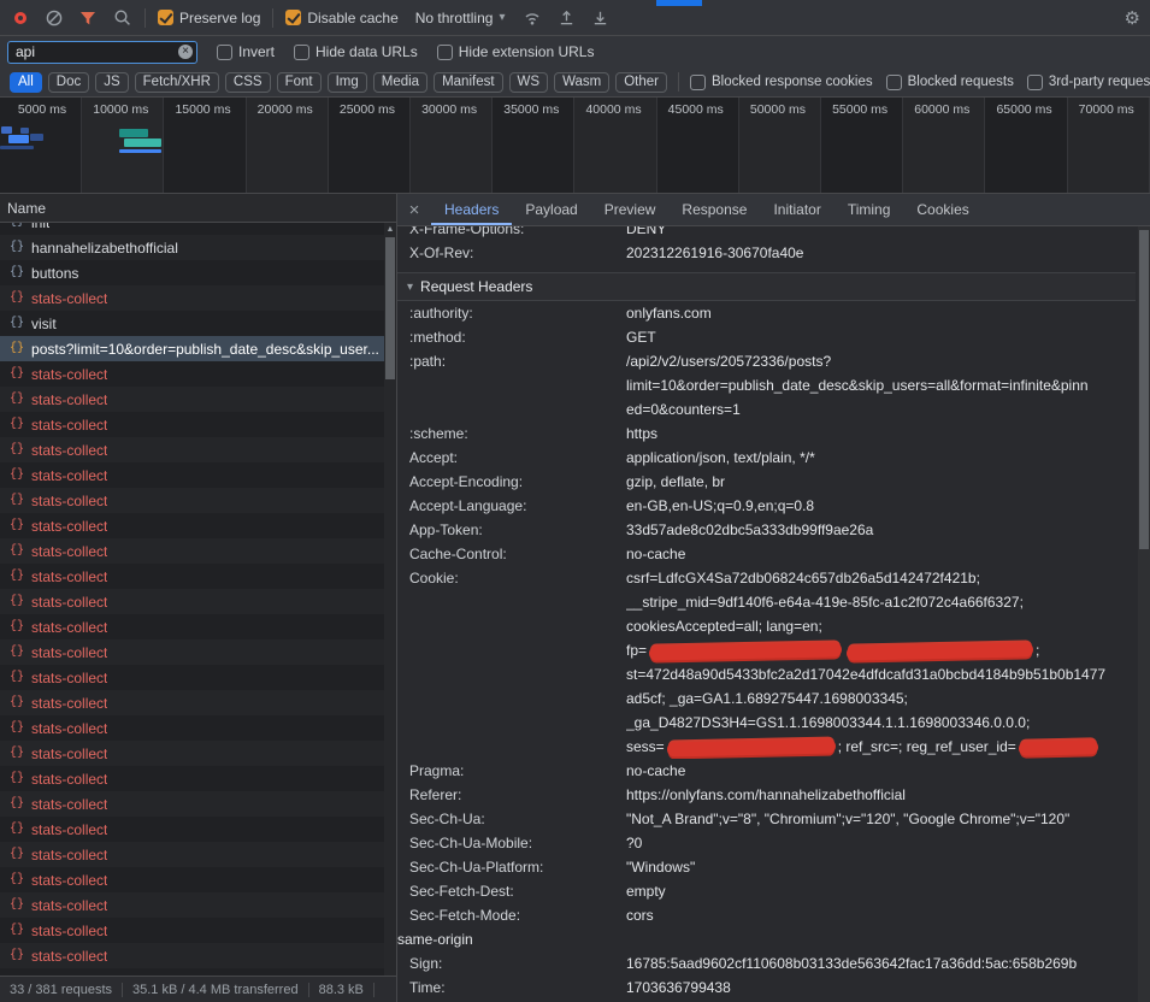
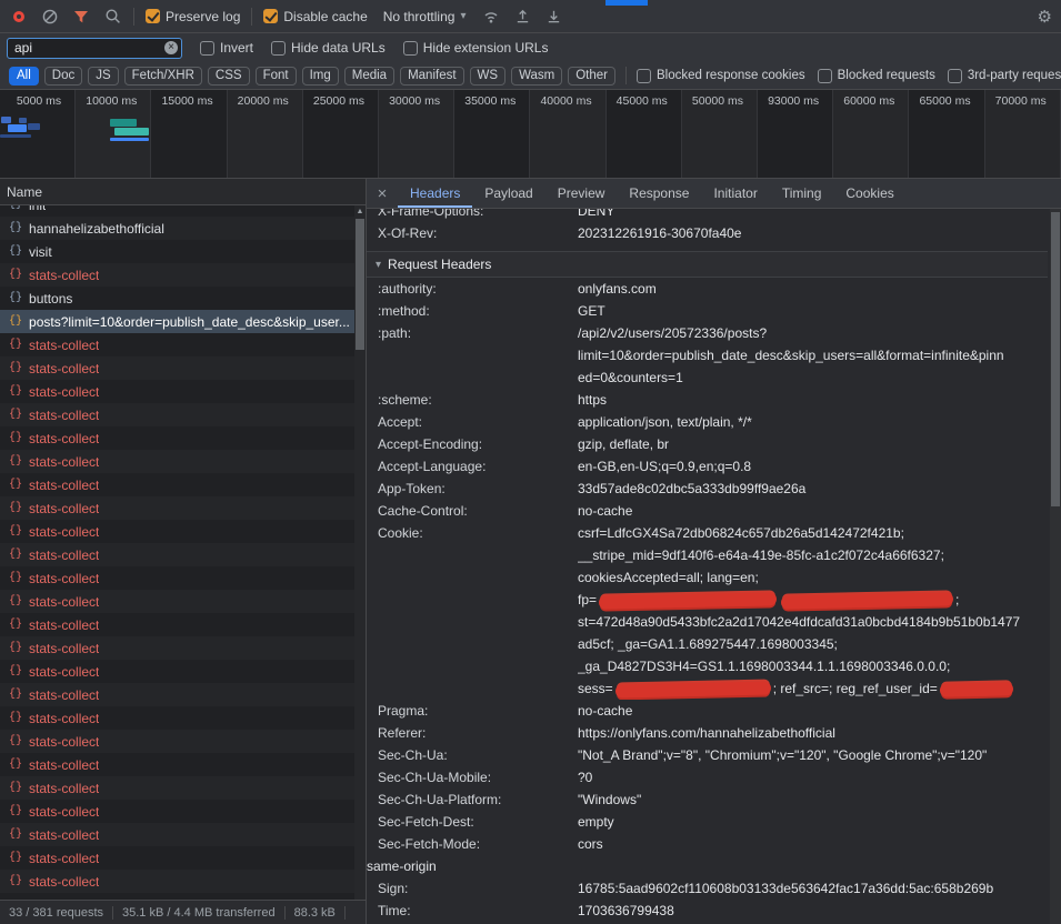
  Preserve log
  Disable cache
  No throttling
  ▾
  ⚙
  api
  ×
  Invert
  Hide data URLs
  Hide extension URLs
  All
  Doc
  JS
  Fetch/XHR
  CSS
  Font
  Img
  Media
  Manifest
  WS
  Wasm
  Other
  Blocked response cookies
  Blocked requests
  3rd-party reques
  5000 ms
  10000 ms
  15000 ms
  20000 ms
  25000 ms
  30000 ms
  35000 ms
  40000 ms
  45000 ms
  50000 ms
- 55000 ms
+ 93000 ms
  60000 ms
  65000 ms
  70000 ms
  Name
  {}
  init
  {}
  hannahelizabethofficial
  {}
- buttons
+ visit
  {}
  stats-collect
  {}
- visit
+ buttons
  {}
  posts?limit=10&order=publish_date_desc&skip_user...
  {}
  stats-collect
  {}
  stats-collect
  {}
  stats-collect
  {}
  stats-collect
  {}
  stats-collect
  {}
  stats-collect
  {}
  stats-collect
  {}
  stats-collect
  {}
  stats-collect
  {}
  stats-collect
  {}
  stats-collect
  {}
  stats-collect
  {}
  stats-collect
  {}
  stats-collect
  {}
  stats-collect
  {}
  stats-collect
  {}
  stats-collect
  {}
  stats-collect
  {}
  stats-collect
  {}
  stats-collect
  {}
  stats-collect
  {}
  stats-collect
  {}
  stats-collect
  {}
  stats-collect
  33 / 381 requests
  35.1 kB / 4.4 MB transferred
  88.3 kB
  ×
  Headers
  Payload
  Preview
  Response
  Initiator
  Timing
  Cookies
  X-Frame-Options:
  DENY
  X-Of-Rev:
  202312261916-30670fa40e
  ▾
  Request Headers
  :authority:
  onlyfans.com
  :method:
  GET
  :path:
  /api2/v2/users/20572336/posts?
  limit=10&order=publish_date_desc&skip_users=all&format=infinite&pinn
  ed=0&counters=1
  :scheme:
  https
  Accept:
  application/json, text/plain, */*
  Accept-Encoding:
  gzip, deflate, br
  Accept-Language:
  en-GB,en-US;q=0.9,en;q=0.8
  App-Token:
  33d57ade8c02dbc5a333db99ff9ae26a
  Cache-Control:
  no-cache
  Cookie:
  csrf=LdfcGX4Sa72db06824c657db26a5d142472f421b;
  __stripe_mid=9df140f6-e64a-419e-85fc-a1c2f072c4a66f6327;
  cookiesAccepted=all; lang=en;
  fp= ;
  st=472d48a90d5433bfc2a2d17042e4dfdcafd31a0bcbd4184b9b51b0b1477
  ad5cf; _ga=GA1.1.689275447.1698003345;
  _ga_D4827DS3H4=GS1.1.1698003344.1.1.1698003346.0.0.0;
  sess= ; ref_src=; reg_ref_user_id=
  Pragma:
  no-cache
  Referer:
  https://onlyfans.com/hannahelizabethofficial
  Sec-Ch-Ua:
  "Not_A Brand";v="8", "Chromium";v="120", "Google Chrome";v="120"
  Sec-Ch-Ua-Mobile:
  ?0
  Sec-Ch-Ua-Platform:
  "Windows"
  Sec-Fetch-Dest:
  empty
  Sec-Fetch-Mode:
  cors
  same-origin
  Sign:
  16785:5aad9602cf110608b03133de563642fac17a36dd:5ac:658b269b
  Time:
  1703636799438
